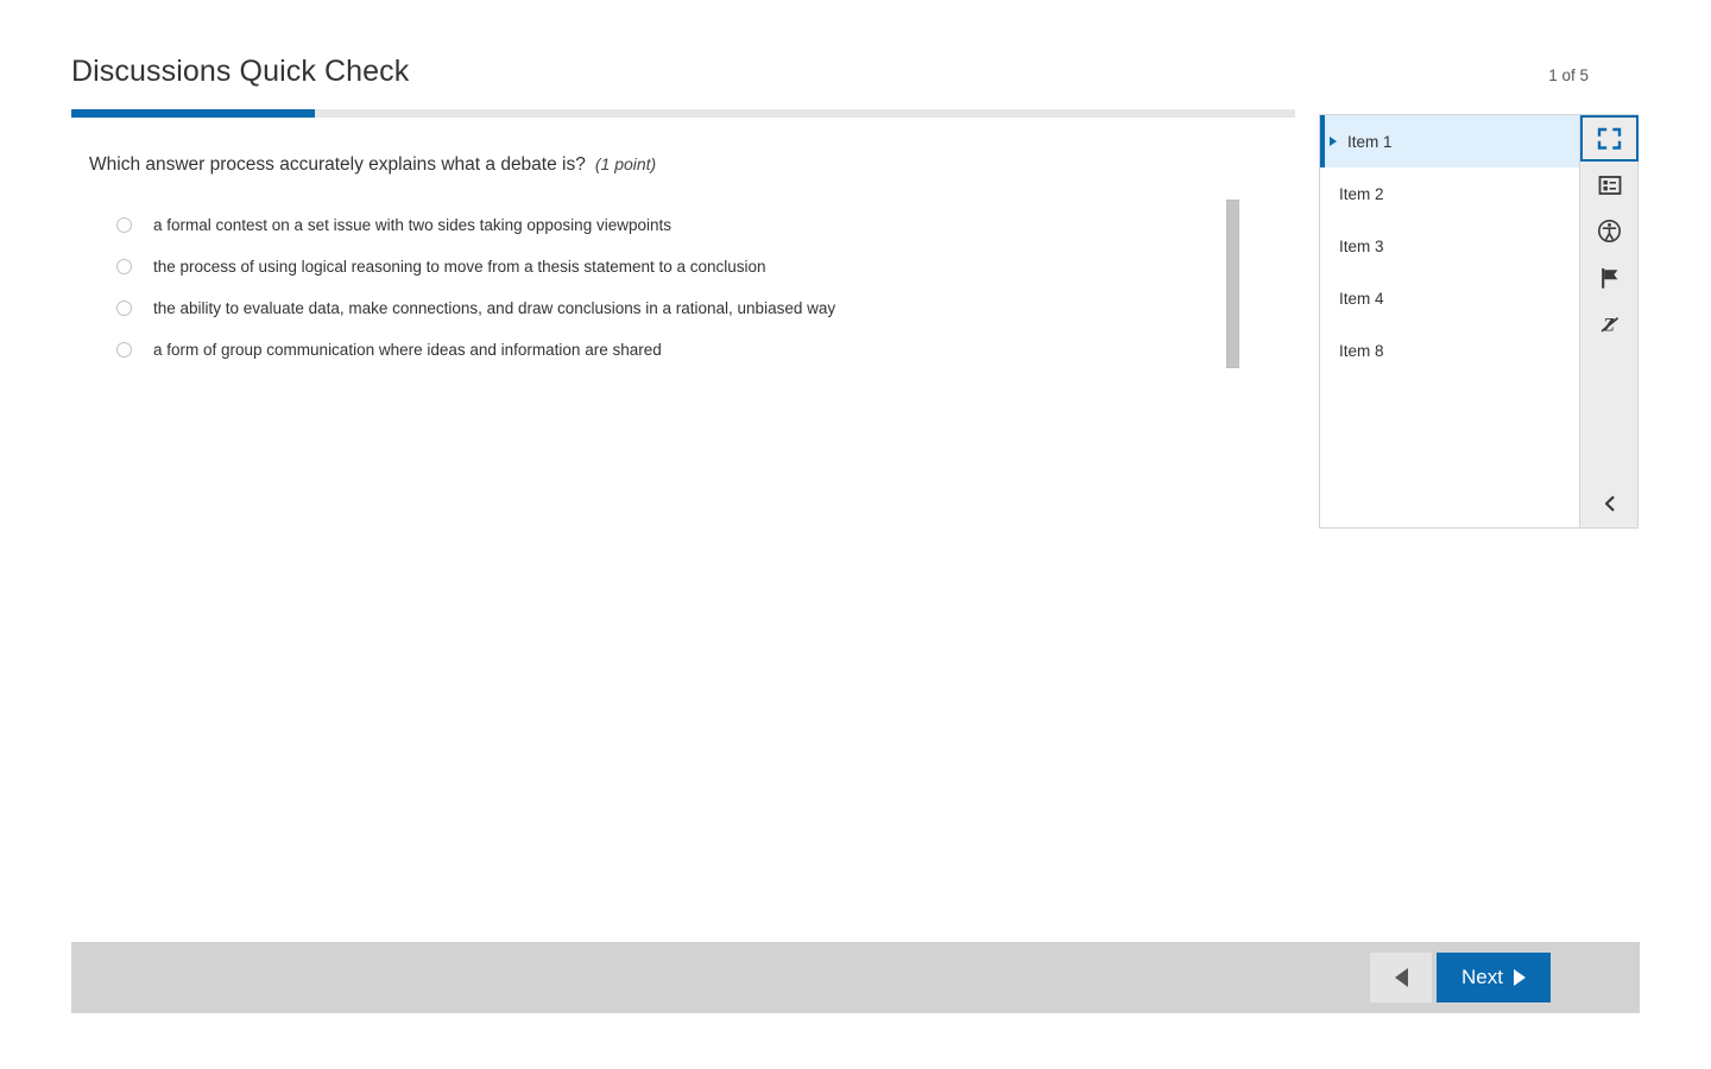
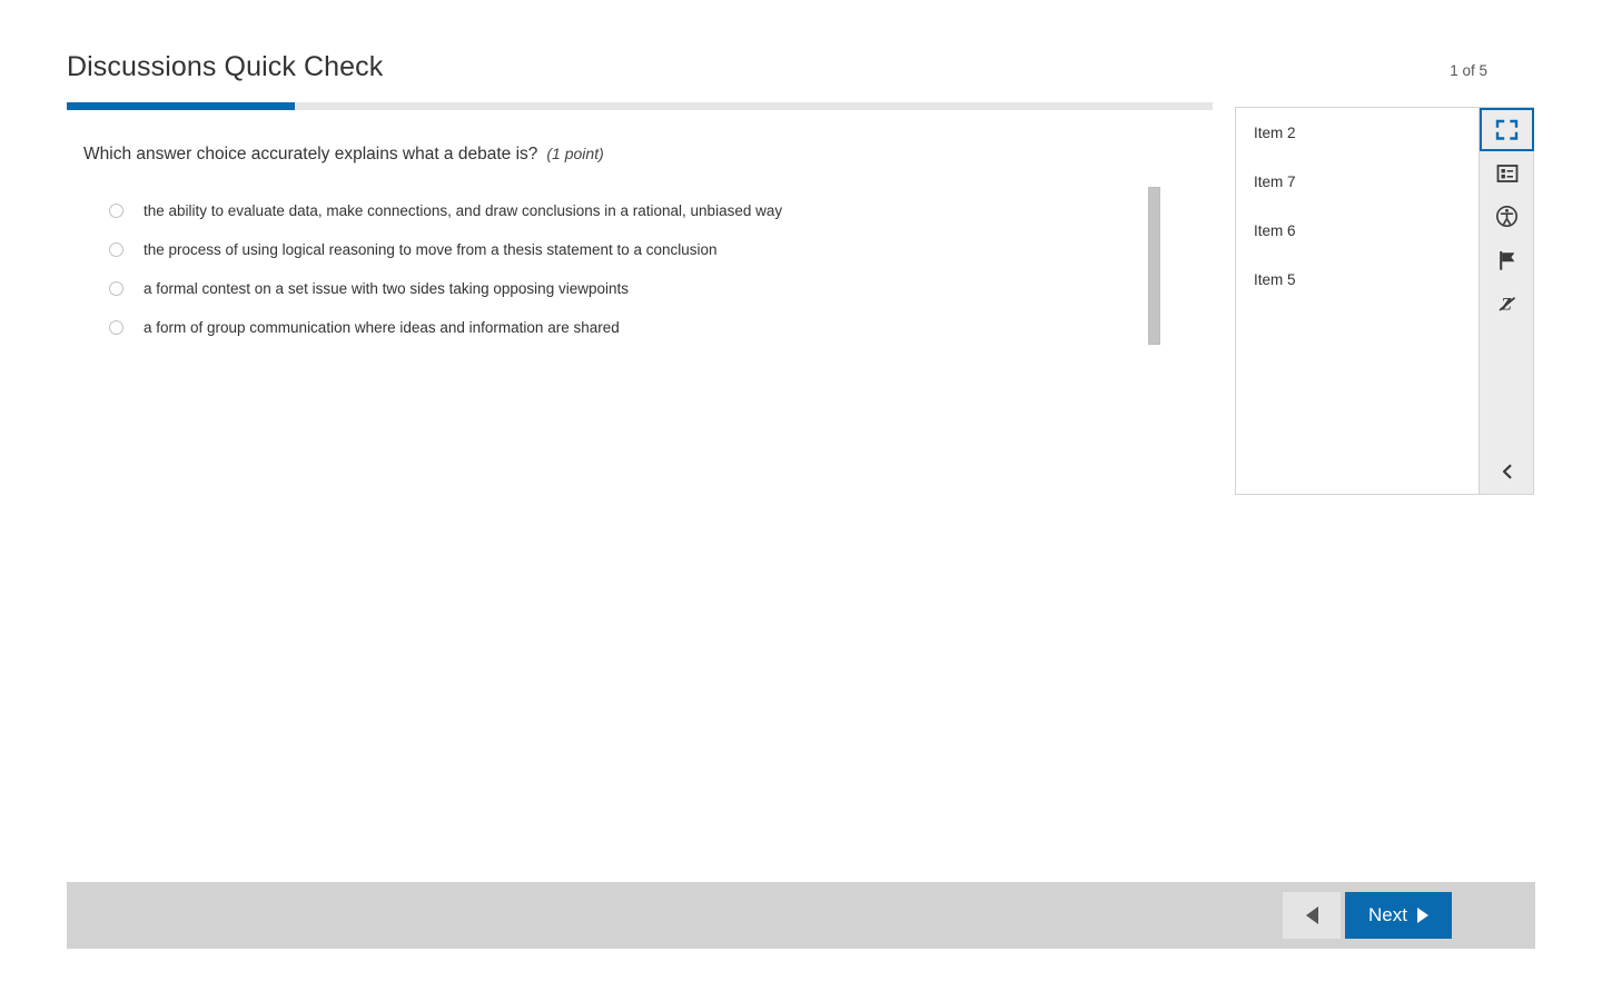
  Discussions Quick Check
  1 of 5
- Which answer process accurately explains what a debate is? (1 point)
+ Which answer choice accurately explains what a debate is? (1 point)
- a formal contest on a set issue with two sides taking opposing viewpoints
+ the ability to evaluate data, make connections, and draw conclusions in a rational, unbiased way
  the process of using logical reasoning to move from a thesis statement to a conclusion
- the ability to evaluate data, make connections, and draw conclusions in a rational, unbiased way
+ a formal contest on a set issue with two sides taking opposing viewpoints
  a form of group communication where ideas and information are shared
- Item 1
  Item 2
- Item 3
+ Item 7
- Item 4
+ Item 6
- Item 8
+ Item 5
  Next
